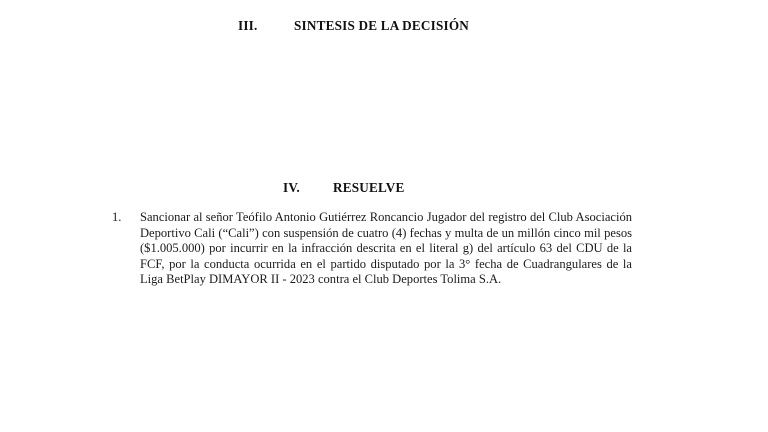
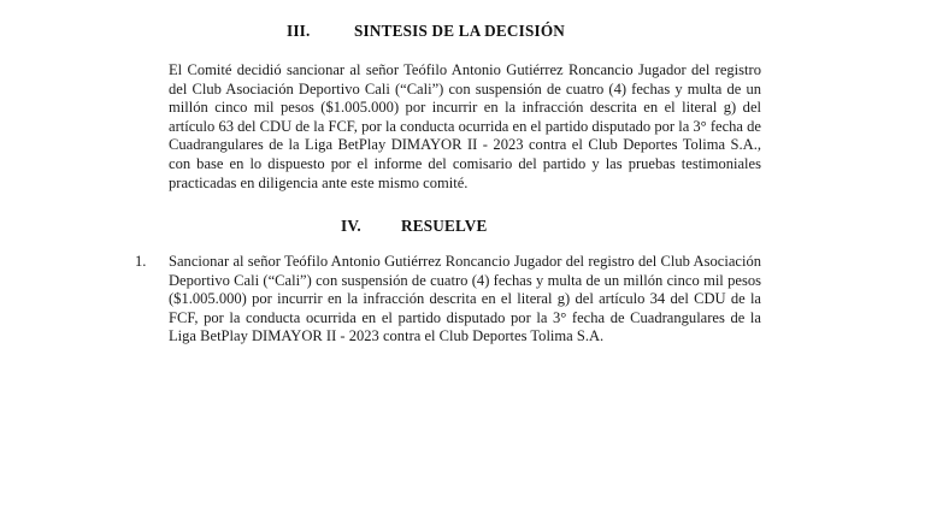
  III. SINTESIS DE LA DECISIÓN
+ El Comité decidió sancionar al señor Teófilo Antonio Gutiérrez Roncancio Jugador del registro del Club Asociación Deportivo Cali (“Cali”) con suspensión de cuatro (4) fechas y multa de un millón cinco mil pesos ($1.005.000) por incurrir en la infracción descrita en el literal g) del artículo 63 del CDU de la FCF, por la conducta ocurrida en el partido disputado por la 3° fecha de Cuadrangulares de la Liga BetPlay DIMAYOR II - 2023 contra el Club Deportes Tolima S.A., con base en lo dispuesto por el informe del comisario del partido y las pruebas testimoniales practicadas en diligencia ante este mismo comité.
  IV. RESUELVE
  1.
- Sancionar al señor Teófilo Antonio Gutiérrez Roncancio Jugador del registro del Club Asociación Deportivo Cali (“Cali”) con suspensión de cuatro (4) fechas y multa de un millón cinco mil pesos ($1.005.000) por incurrir en la infracción descrita en el literal g) del artículo 63 del CDU de la FCF, por la conducta ocurrida en el partido disputado por la 3° fecha de Cuadrangulares de la Liga BetPlay DIMAYOR II - 2023 contra el Club Deportes Tolima S.A.
+ Sancionar al señor Teófilo Antonio Gutiérrez Roncancio Jugador del registro del Club Asociación Deportivo Cali (“Cali”) con suspensión de cuatro (4) fechas y multa de un millón cinco mil pesos ($1.005.000) por incurrir en la infracción descrita en el literal g) del artículo 34 del CDU de la FCF, por la conducta ocurrida en el partido disputado por la 3° fecha de Cuadrangulares de la Liga BetPlay DIMAYOR II - 2023 contra el Club Deportes Tolima S.A.
